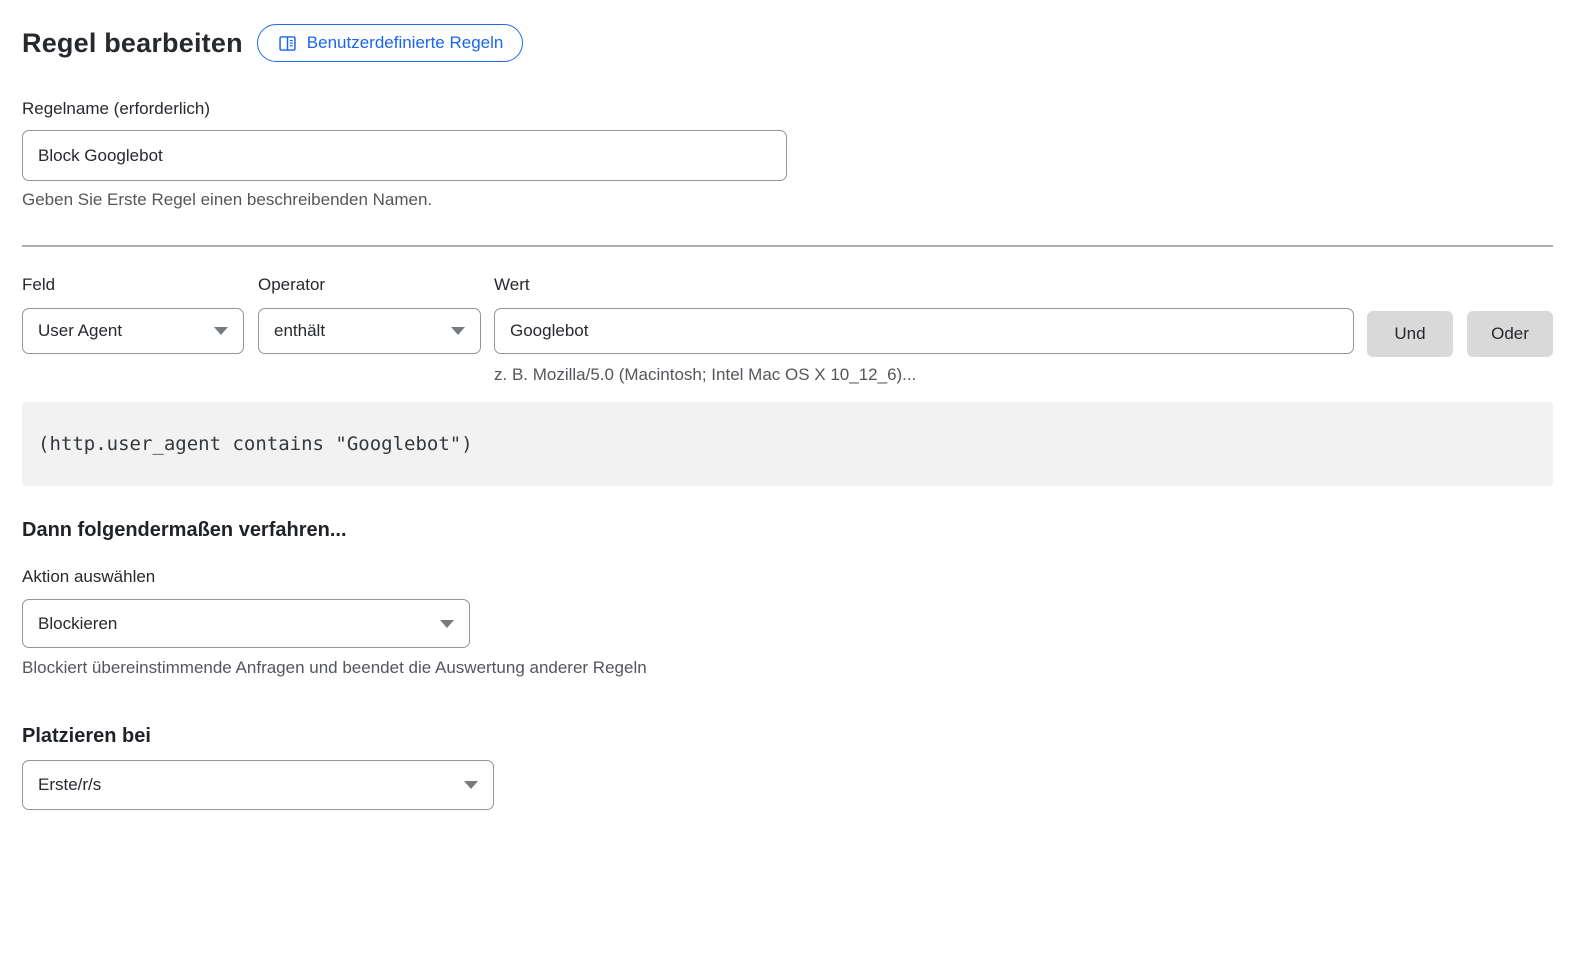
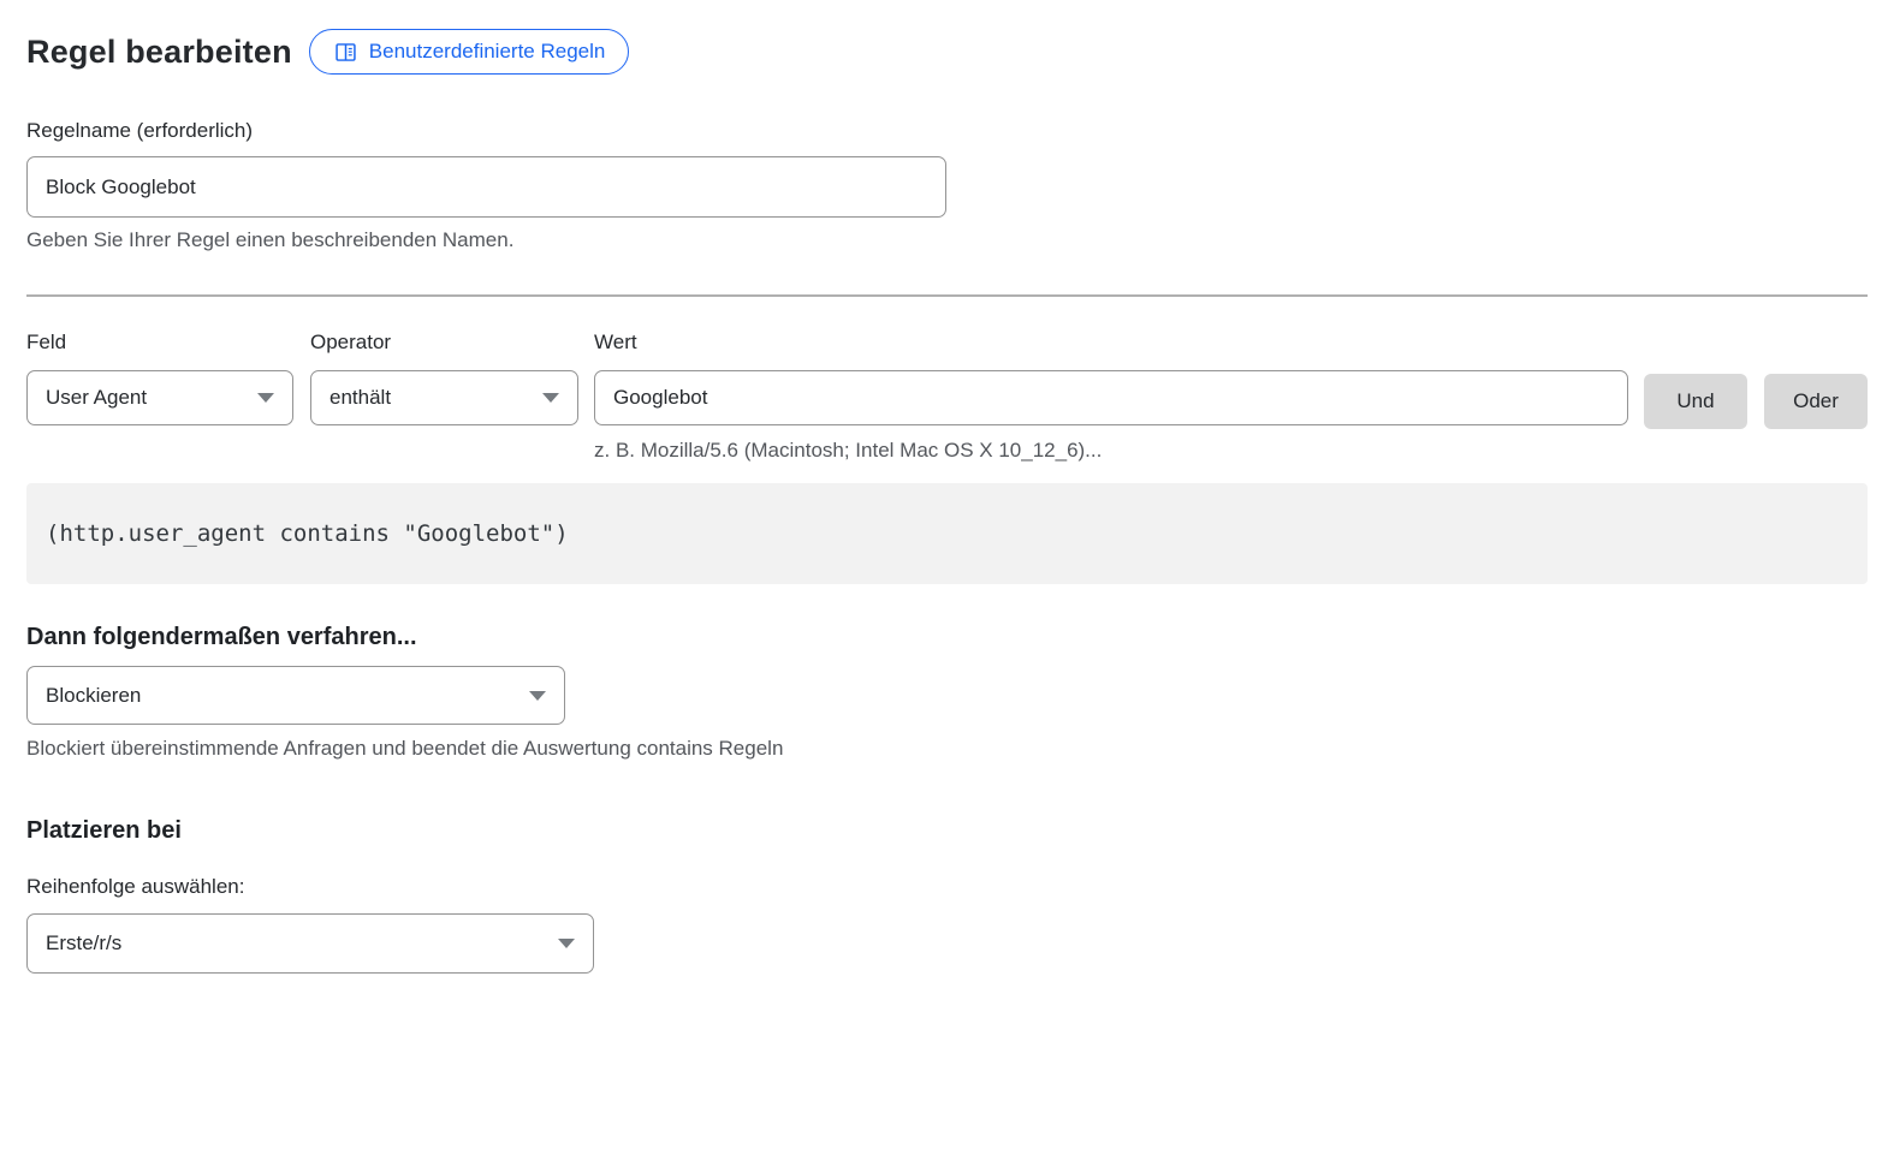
  Regel bearbeiten
  Benutzerdefinierte Regeln
  Regelname (erforderlich)
  Block Googlebot
- Geben Sie Erste Regel einen beschreibenden Namen.
+ Geben Sie Ihrer Regel einen beschreibenden Namen.
  Feld
  User Agent
  Operator
  enthält
  Wert
  Googlebot
- z. B. Mozilla/5.0 (Macintosh; Intel Mac OS X 10_12_6)...
+ z. B. Mozilla/5.6 (Macintosh; Intel Mac OS X 10_12_6)...
  Und
  Oder
  (http.user_agent contains "Googlebot")
  Dann folgendermaßen verfahren...
- Aktion auswählen
  Blockieren
- Blockiert übereinstimmende Anfragen und beendet die Auswertung anderer Regeln
+ Blockiert übereinstimmende Anfragen und beendet die Auswertung contains Regeln
  Platzieren bei
+ Reihenfolge auswählen:
  Erste/r/s
